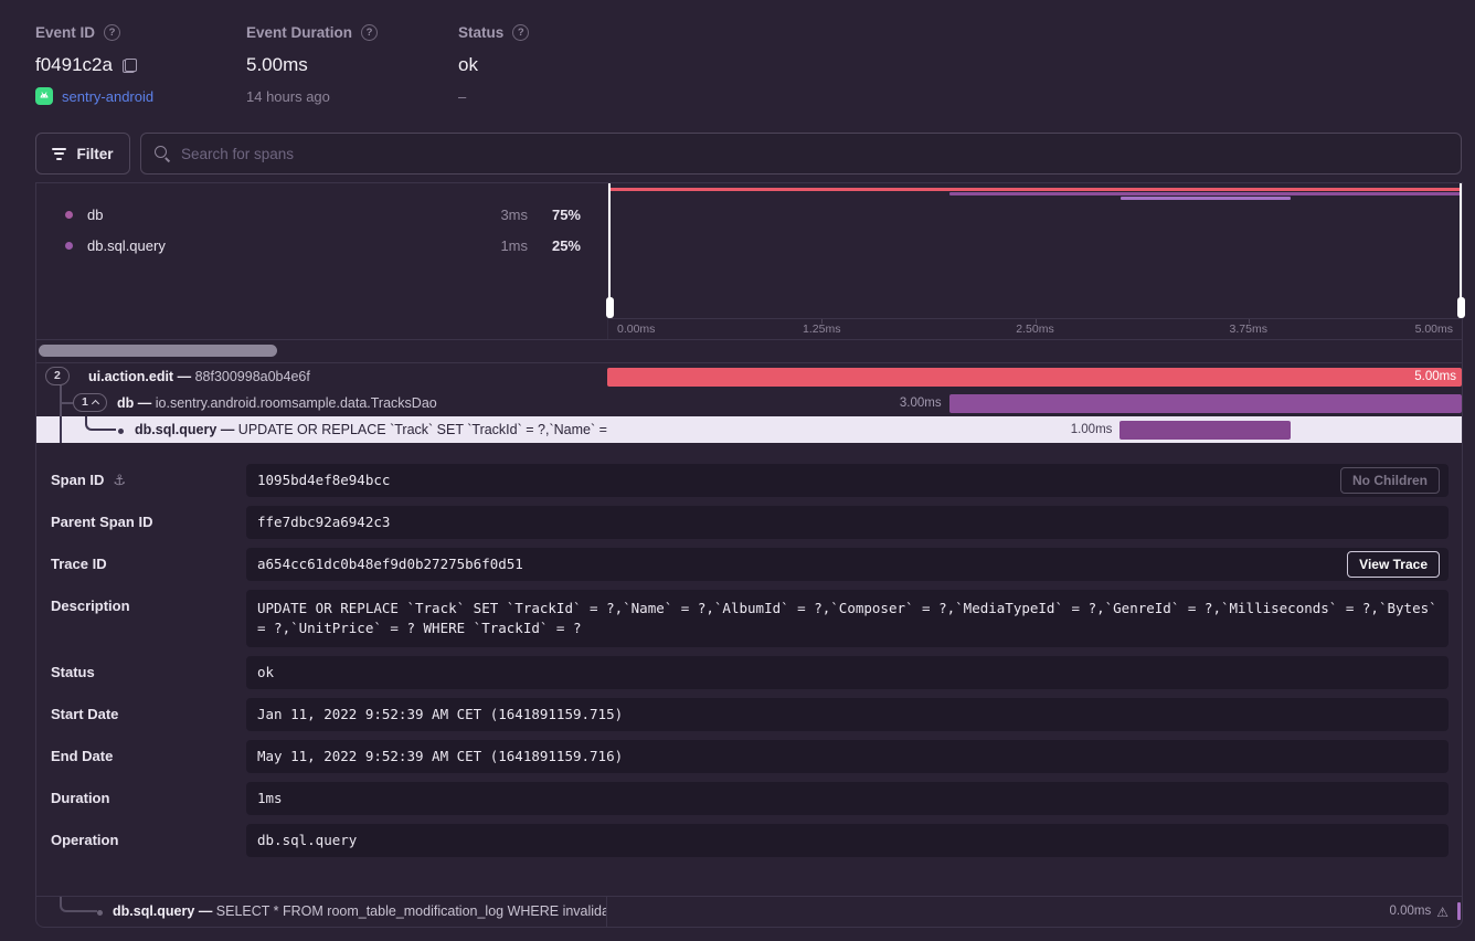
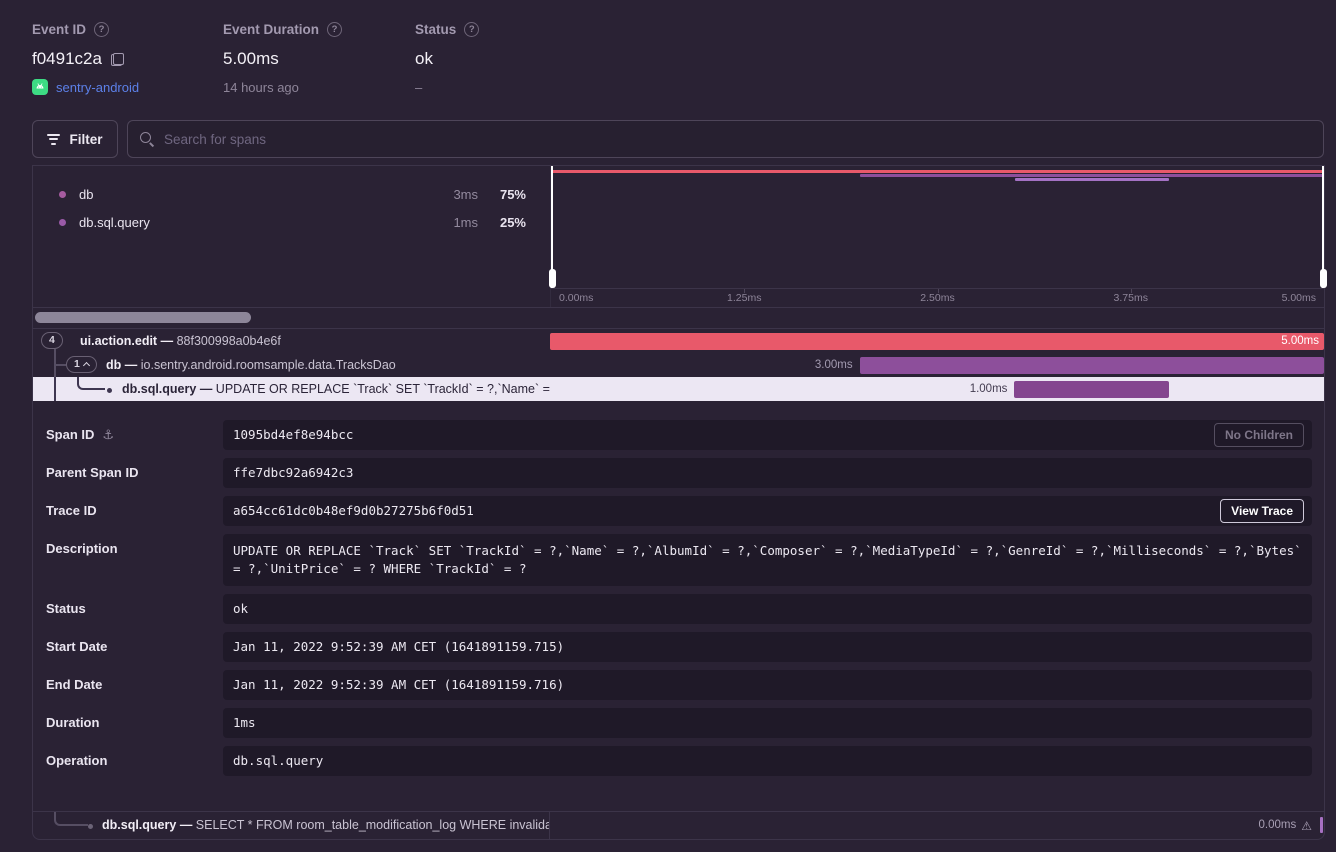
  Event ID
  ?
  f0491c2a
  sentry-android
  Event Duration
  ?
  5.00ms
  14 hours ago
  Status
  ?
  ok
  –
  Filter
  Search for spans
  db
  3ms
  75%
  db.sql.query
  1ms
  25%
  0.00ms
  1.25ms
  2.50ms
  3.75ms
  5.00ms
- 2
+ 4
  ui.action.edit — 88f300998a0b4e6f
  5.00ms
  1
  db — io.sentry.android.roomsample.data.TracksDao
  3.00ms
  db.sql.query — UPDATE OR REPLACE `Track` SET `TrackId` = ?,`Name` =
  1.00ms
  Span ID
  ⚓
  1095bd4ef8e94bcc
  No Children
  Parent Span ID
  ffe7dbc92a6942c3
  Trace ID
  a654cc61dc0b48ef9d0b27275b6f0d51
  View Trace
  Description
  UPDATE OR REPLACE `Track` SET `TrackId` = ?,`Name` = ?,`AlbumId` = ?,`Composer` = ?,`MediaTypeId` = ?,`GenreId` = ?,`Milliseconds` = ?,`Bytes` = ?,`UnitPrice` = ? WHERE `TrackId` = ?
  Status
  ok
  Start Date
  Jan 11, 2022 9:52:39 AM CET (1641891159.715)
  End Date
- May 11, 2022 9:52:39 AM CET (1641891159.716)
+ Jan 11, 2022 9:52:39 AM CET (1641891159.716)
  Duration
  1ms
  Operation
  db.sql.query
  db.sql.query — SELECT * FROM room_table_modification_log WHERE invalida
  0.00ms
  ⚠
